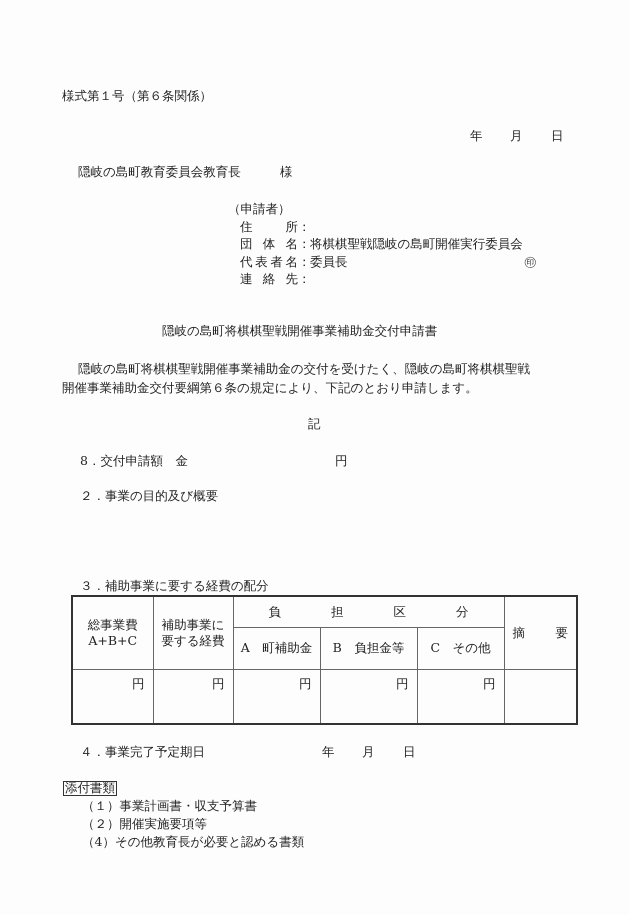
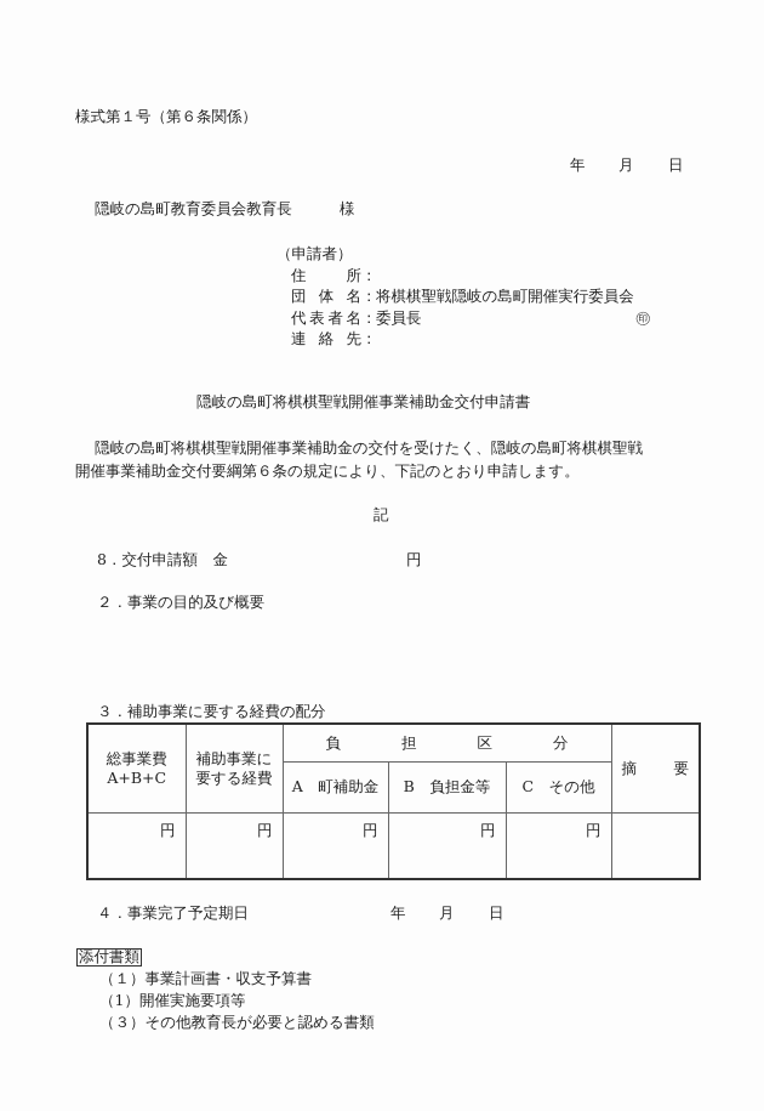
  様式第１号（第６条関係）
  年
  月
  日
  隠岐の島町教育委員会教育長
  様
  （申請者）
  住 所：
  団体名：将棋棋聖戦隠岐の島町開催実行委員会
  代表者名：委員長
  ㊞
  連絡先：
  隠岐の島町将棋棋聖戦開催事業補助金交付申請書
  隠岐の島町将棋棋聖戦開催事業補助金の交付を受けたく、隠岐の島町将棋棋聖戦
  開催事業補助金交付要綱第６条の規定により、下記のとおり申請します。
  記
  8．交付申請額 金
  円
  ２．事業の目的及び概要
  ３．補助事業に要する経費の配分
  総事業費 A+B+C	補助事業に 要する経費	負 担 区 分	摘 要
  A 町補助金	B 負担金等	C その他
  円	円	円	円	円
  ４．事業完了予定期日
  年
  月
  日
  添付書類
  （１）事業計画書・収支予算書
- （２）開催実施要項等
+ （1）開催実施要項等
- （4）その他教育長が必要と認める書類
+ （３）その他教育長が必要と認める書類
